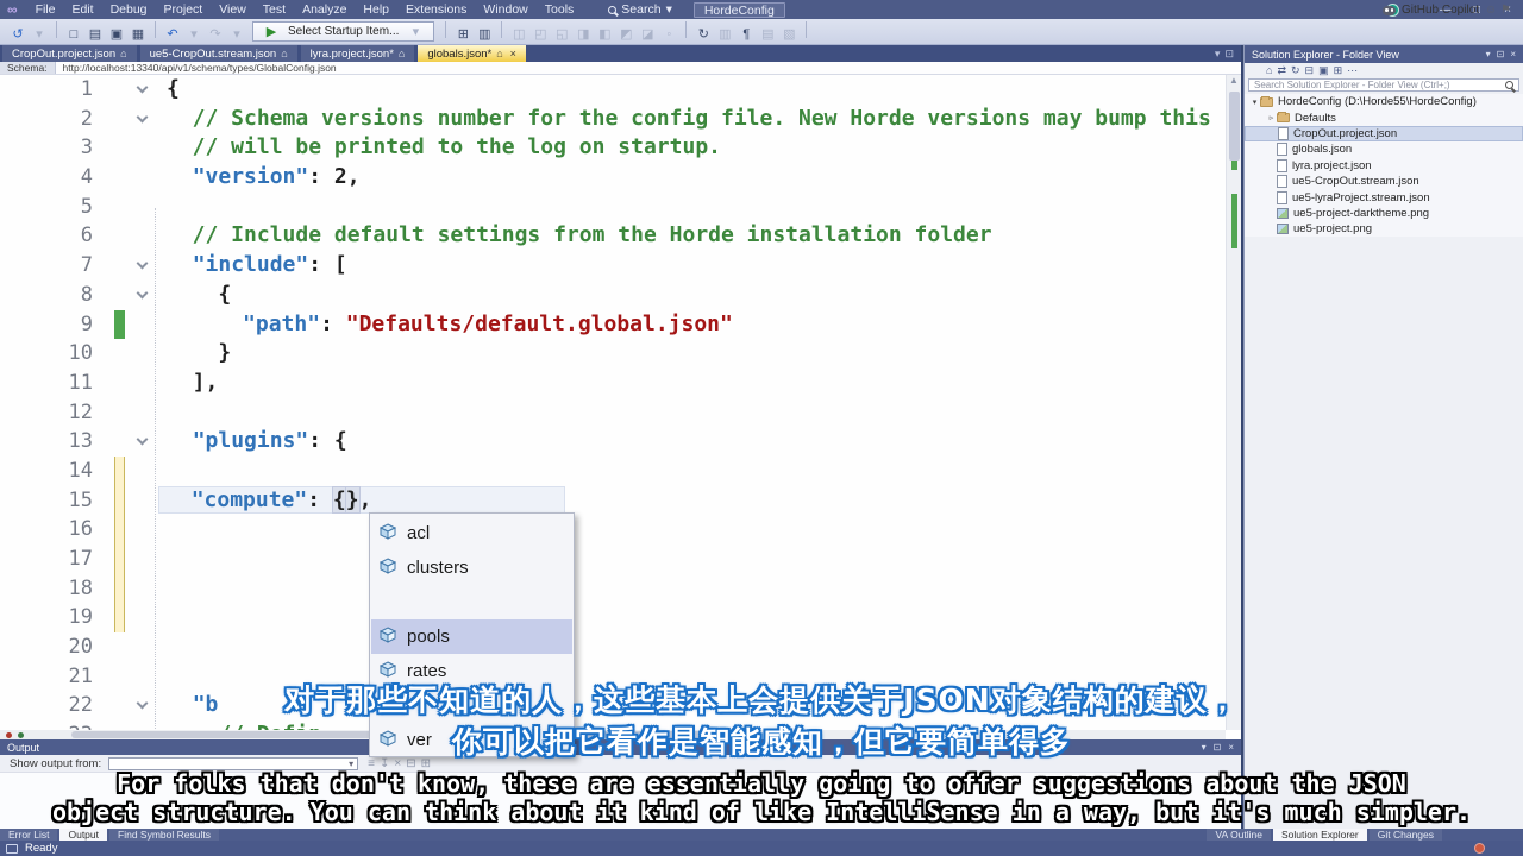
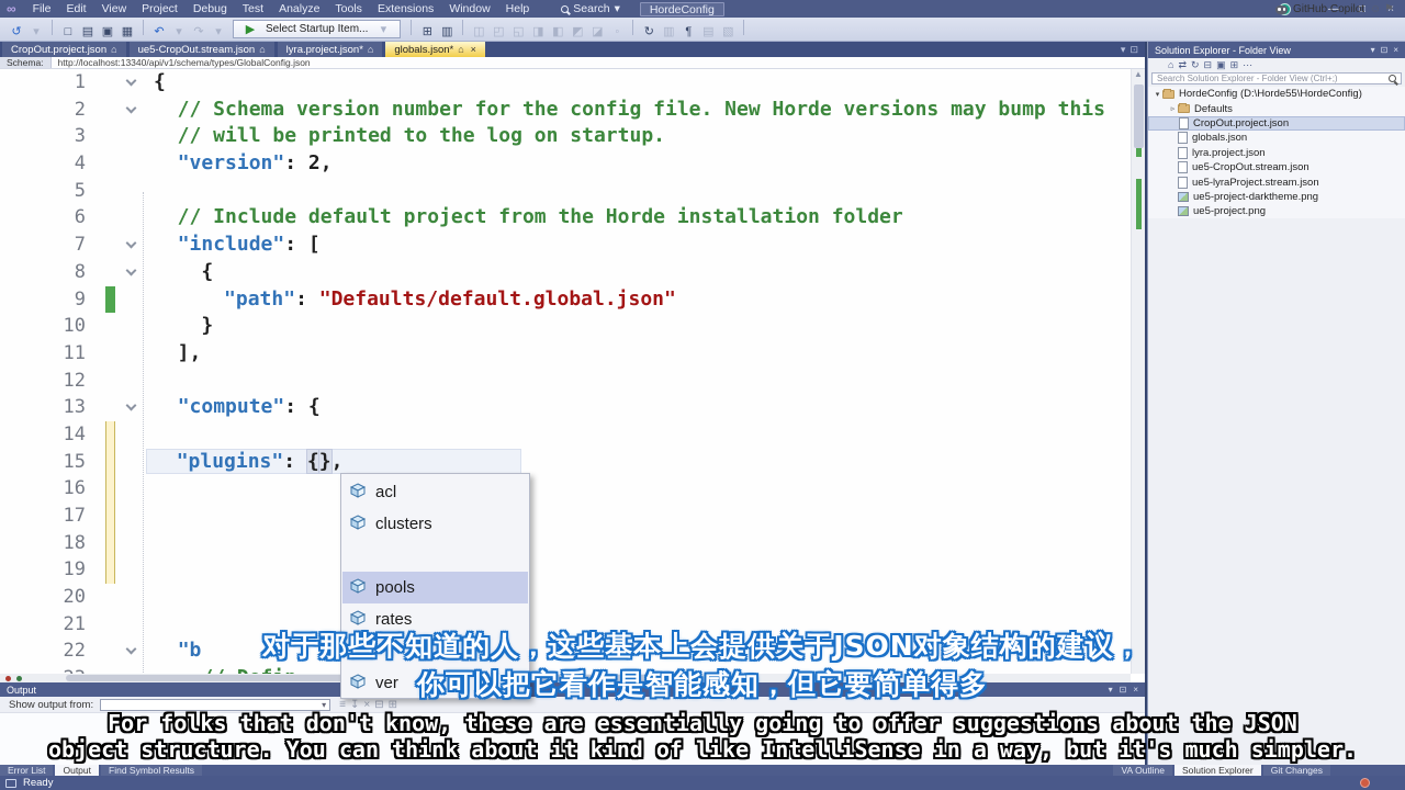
  ∞
  File
  Edit
- Debug
+ View
  Project
- View
+ Debug
  Test
  Analyze
- Help
+ Tools
  Extensions
  Window
- Tools
+ Help
  Search
  ▾
  HordeConfig
  —
  □
  ×
  ↺ ▾ □ ▤ ▣ ▦ ↶ ▾ ↷ ▾
  ▶
  Select Startup Item...
  ▾
  ⊞ ▥ ◫ ◰ ◱ ◨ ◧ ◩ ◪ ↻ ▥ ¶ ▤ ▧
  GitHub Copilot
  CropOut.project.json
  ⌂
  ue5-CropOut.stream.json
  ⌂
  lyra.project.json*
  ⌂
  globals.json*
  ⌂
  ×
  ▾
  ⊡
  Schema:
  http://localhost:13340/api/v1/schema/types/GlobalConfig.json
  1
  {
  2
- // Schema versions number for the config file. New Horde versions may bump this
+ // Schema version number for the config file. New Horde versions may bump this
  3
  // will be printed to the log on startup.
  4
  "version": 2,
  5
  6
- // Include default settings from the Horde installation folder
+ // Include default project from the Horde installation folder
  7
  "include": [
  8
  {
  9
  "path": "Defaults/default.global.json"
  10
  }
  11
  ],
  12
  13
- "plugins": {
+ "compute": {
  14
  15
- "compute": {},
+ "plugins": {},
  16
  17
  18
  19
  20
  21
  22
  "b
  ▲
  acl
  clusters
  pools
  rates
  ver
  Output
  ▾
  ⊡
  ×
  Show output from:
  ▾
  ≡ ↧ × ⊟ ⊞
  Solution Explorer - Folder View
  ▾
  ⊡
  ×
  ⌂
  ⇄
  ↻
  ⊟
  ▣
  ⊞
  ⋯
  Search Solution Explorer - Folder View (Ctrl+;)
  HordeConfig (D:\Horde55\HordeConfig)
  Defaults
  CropOut.project.json
  globals.json
  lyra.project.json
  ue5-CropOut.stream.json
  ue5-lyraProject.stream.json
  ue5-project-darktheme.png
  ue5-project.png
  Error List
  Output
  Find Symbol Results
  VA Outline
  Solution Explorer
  Git Changes
  Ready
  对于那些不知道的人，这些基本上会提供关于JSON对象结构的建议，
  你可以把它看作是智能感知，但它要简单得多
  For folks that don't know, these are essentially going to offer suggestions about the JSON
  object structure. You can think about it kind of like IntelliSense in a way, but it's much simpler.
